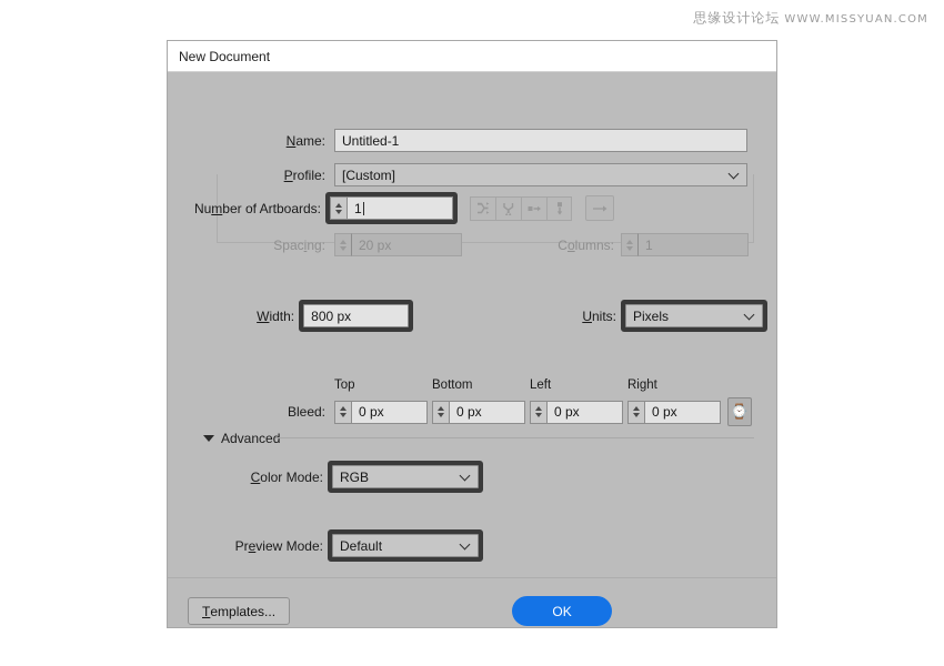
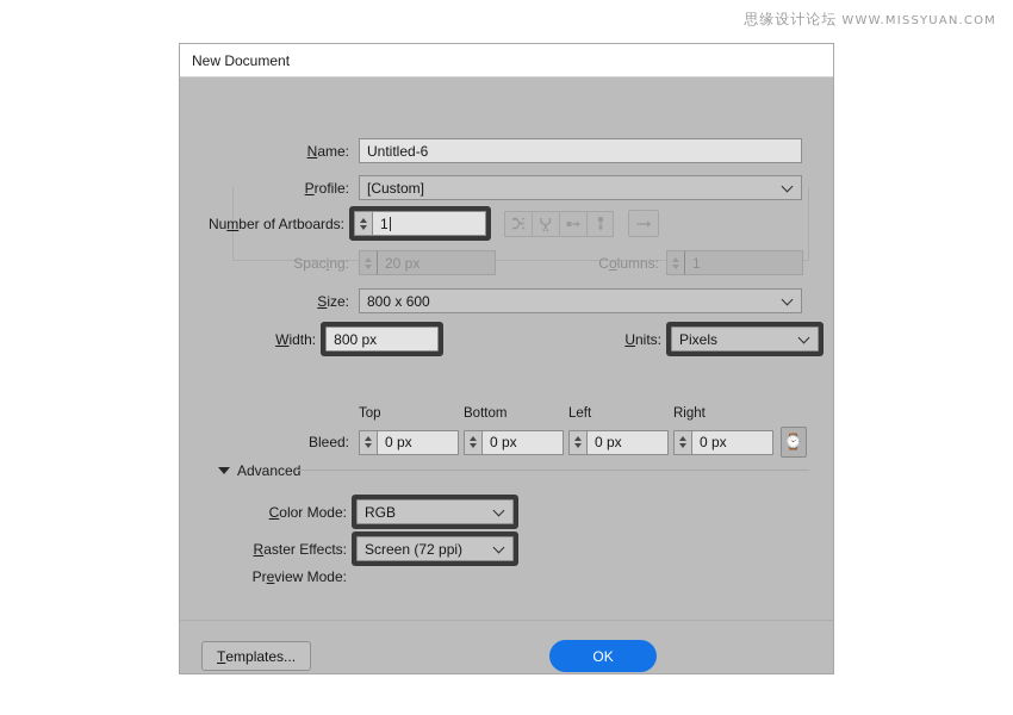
  思缘设计论坛 WWW.MISSYUAN.COM
  New Document
  Name:
- Untitled-1
+ Untitled-6
  Profile:
  [Custom]
  Number of Artboards:
  1
  Spacing:
  20 px
  Columns:
  1
+ Size:
+ 800 x 600
  Width:
  800 px
  Units:
  Pixels
  Top
  Bottom
  Left
  Right
  Bleed:
  0 px
  0 px
  0 px
  0 px
  ⌚
  Advanced
  Color Mode:
  RGB
+ Raster Effects:
+ Screen (72 ppi)
  Preview Mode:
- Default
  T
  emplates...
  OK
